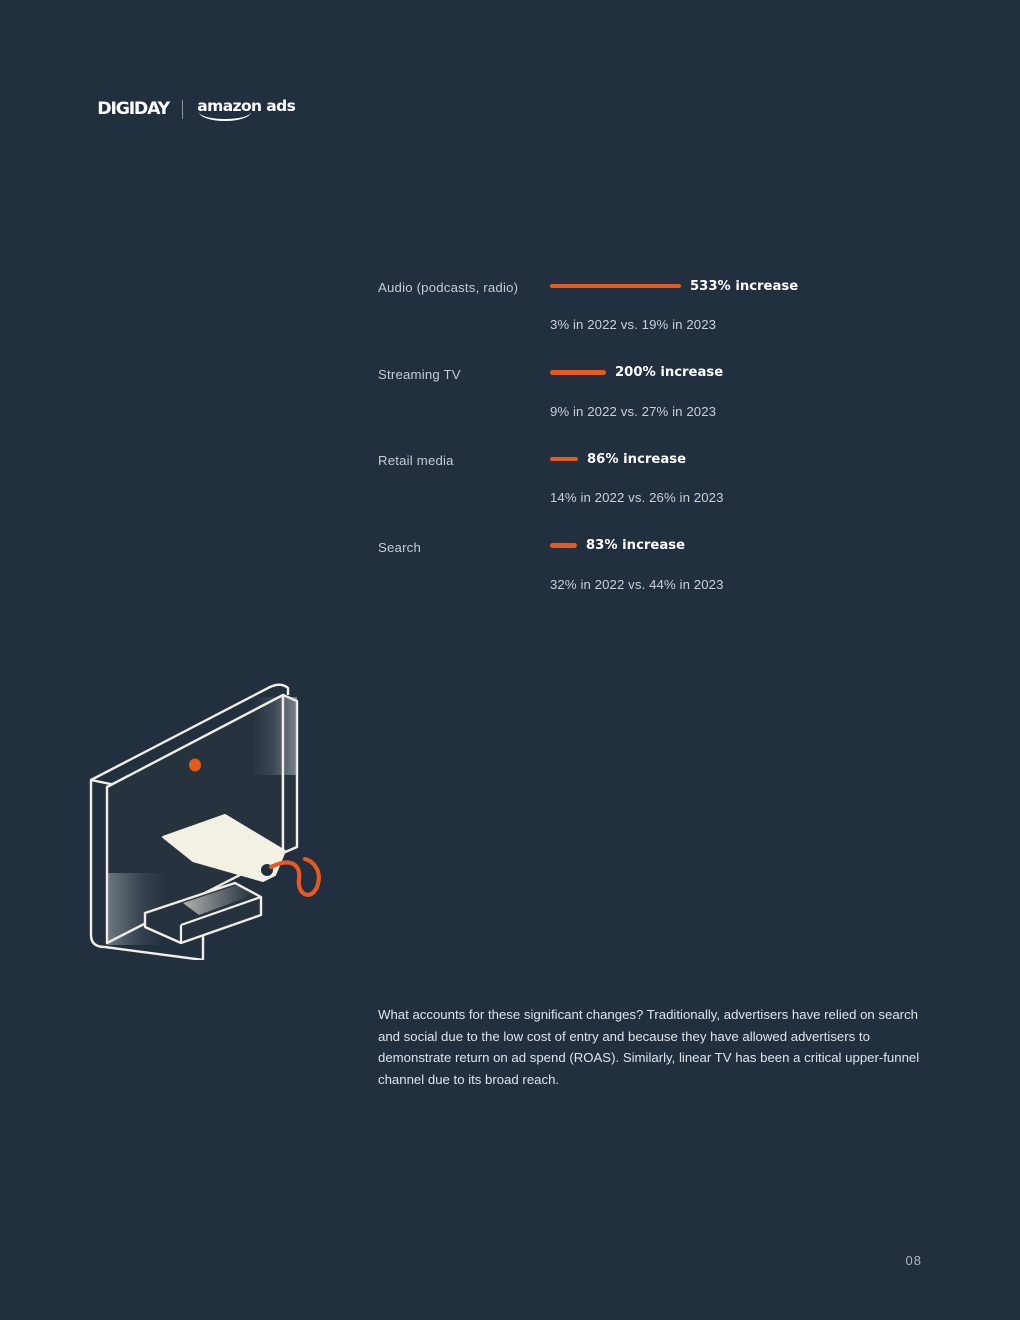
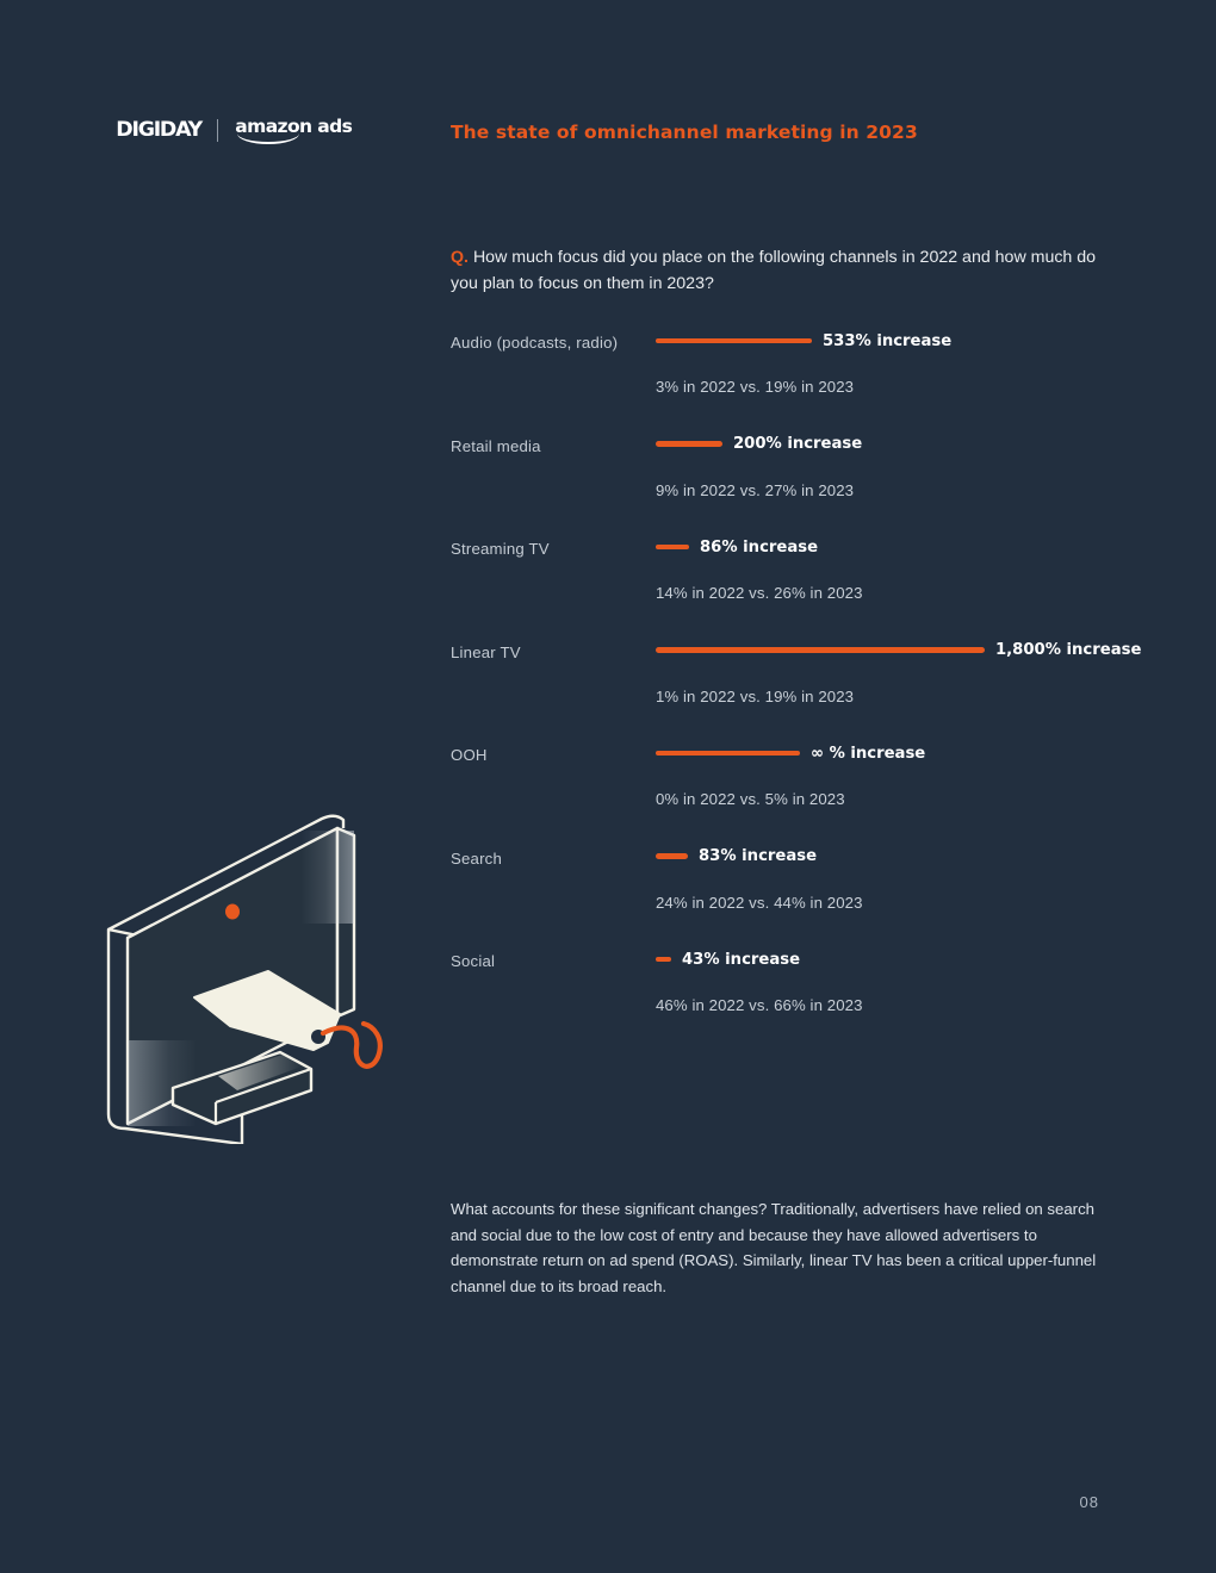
  DIGIDAY
  amazon ads
+ The state of omnichannel marketing in 2023
+ Q. How much focus did you place on the following channels in 2022 and how much do you plan to focus on them in 2023?
  Audio (podcasts, radio)
  533% increase
  3% in 2022 vs. 19% in 2023
- Streaming TV
+ Retail media
  200% increase
  9% in 2022 vs. 27% in 2023
- Retail media
+ Streaming TV
  86% increase
  14% in 2022 vs. 26% in 2023
+ Linear TV
+ 1,800% increase
+ 1% in 2022 vs. 19% in 2023
+ OOH
+ ∞ % increase
+ 0% in 2022 vs. 5% in 2023
  Search
  83% increase
- 32% in 2022 vs. 44% in 2023
+ 24% in 2022 vs. 44% in 2023
+ Social
+ 43% increase
+ 46% in 2022 vs. 66% in 2023
  What accounts for these significant changes? Traditionally, advertisers have relied on search and social due to the low cost of entry and because they have allowed advertisers to demonstrate return on ad spend (ROAS). Similarly, linear TV has been a critical upper-funnel channel due to its broad reach.
  08
